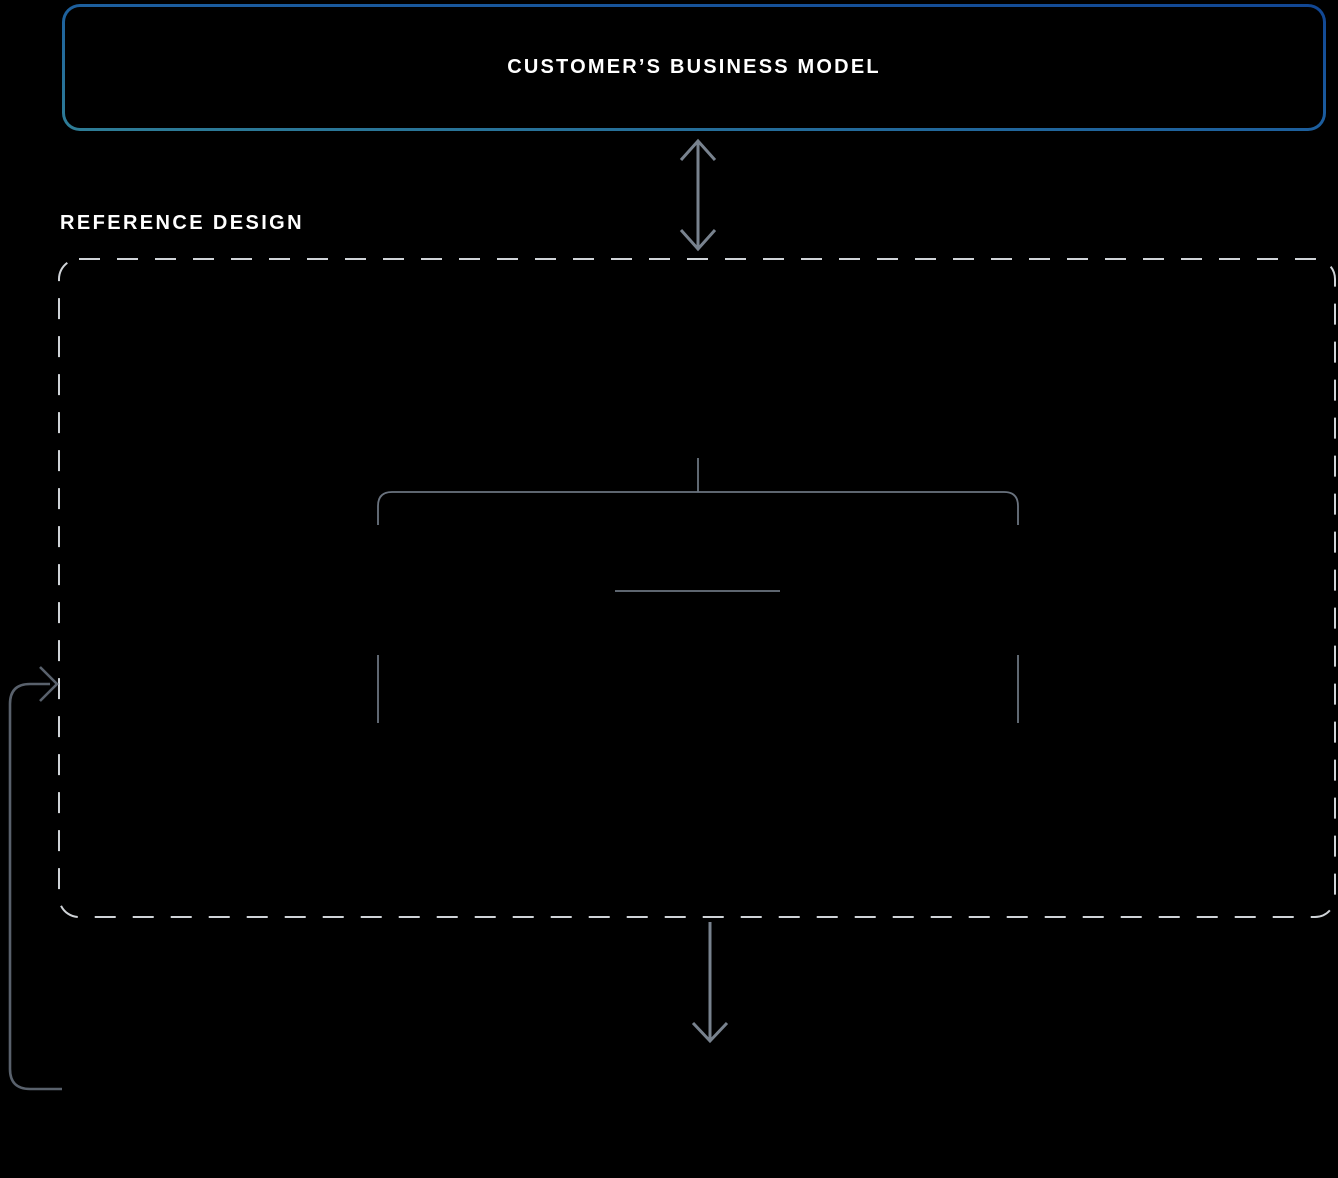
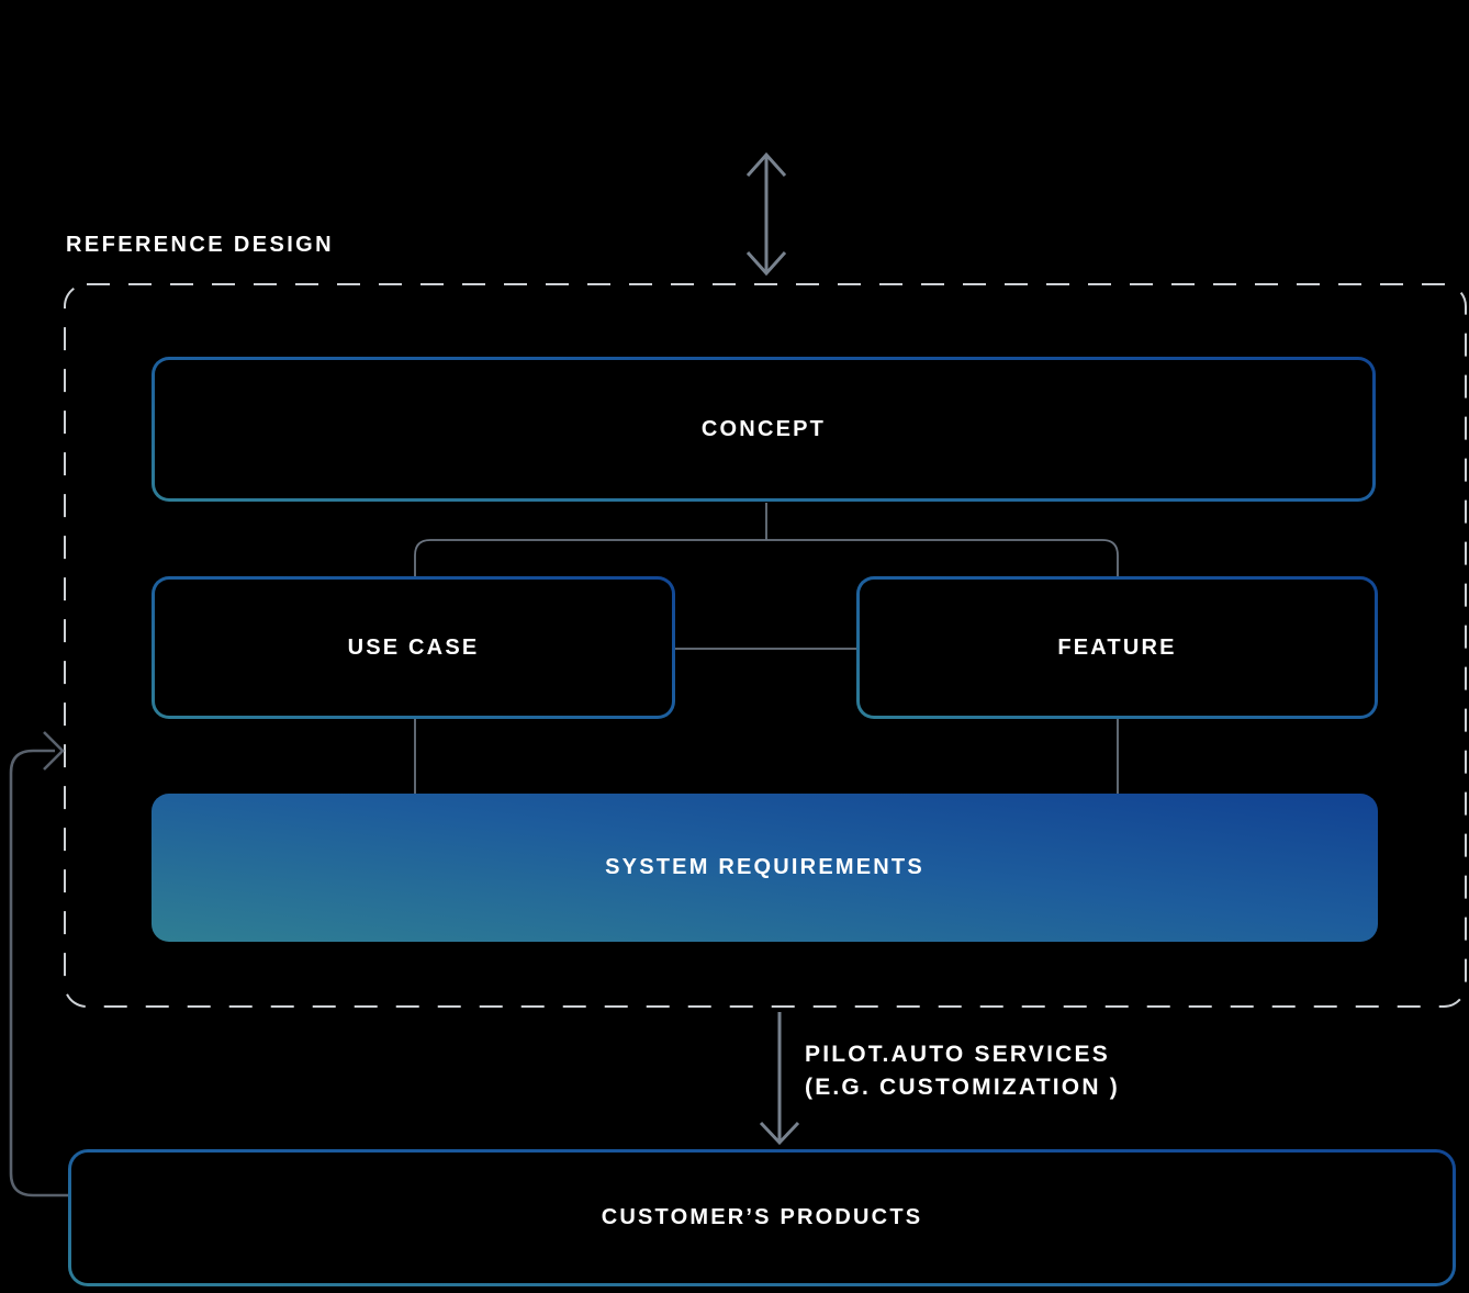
- CUSTOMER’S BUSINESS MODEL
  REFERENCE DESIGN
+ CONCEPT
+ USE CASE
+ FEATURE
+ SYSTEM REQUIREMENTS
+ PILOT.AUTO SERVICES
+ (E.G. CUSTOMIZATION )
+ CUSTOMER’S PRODUCTS
